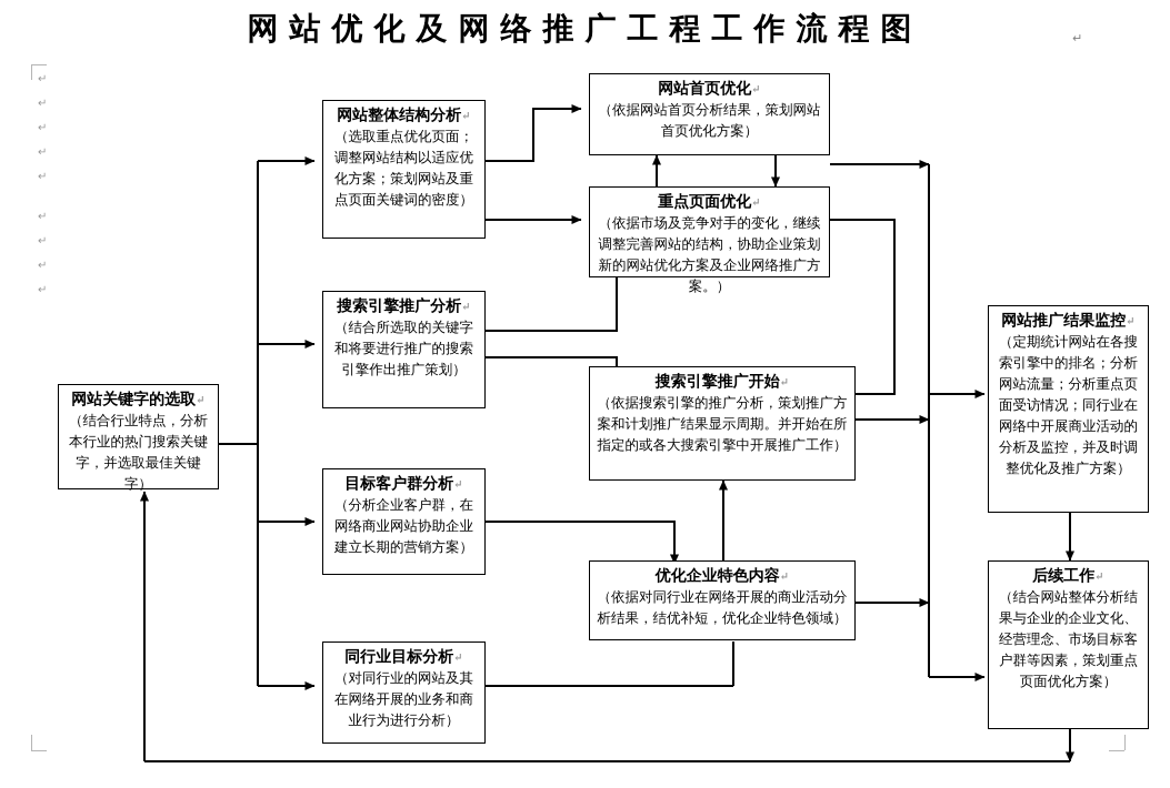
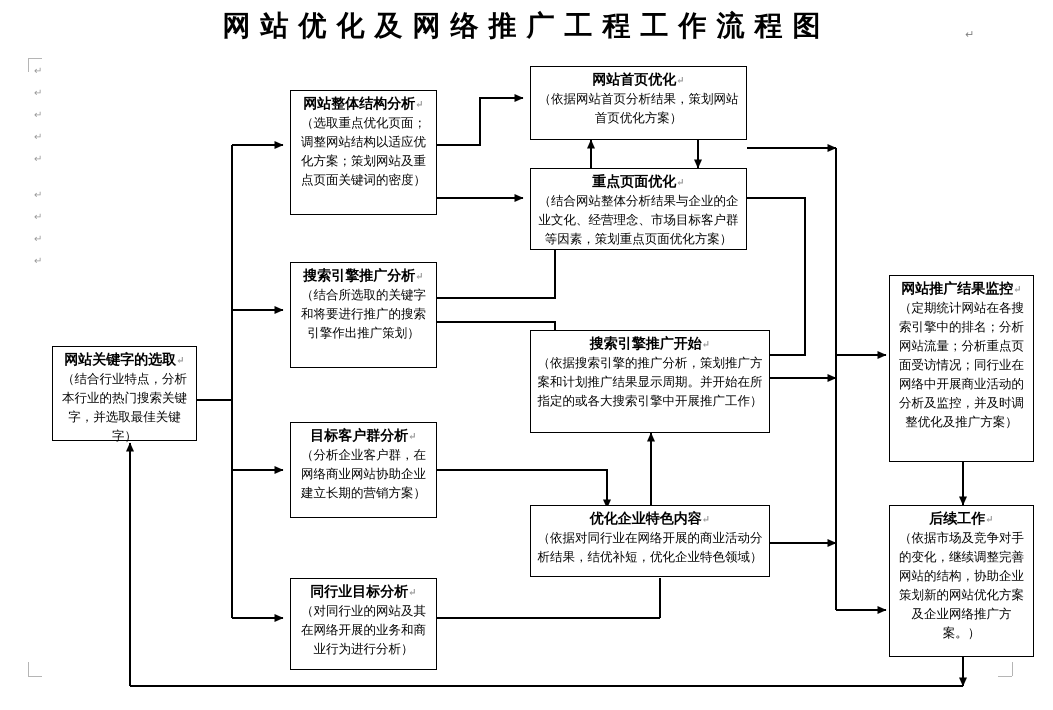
  网站优化及网络推广工程工作流程图
  ↵
  ↵
  ↵
  ↵
  ↵
  ↵
  ↵
  ↵
  ↵
  ↵
  网站关键字的选取↵
  （结合行业特点，分析本行业的热门搜索关键字，并选取最佳关键字）
  网站整体结构分析↵
  （选取重点优化页面；调整网站结构以适应优化方案；策划网站及重点页面关键词的密度）
  搜索引擎推广分析↵
  （结合所选取的关键字和将要进行推广的搜索引擎作出推广策划）
  目标客户群分析↵
  （分析企业客户群，在网络商业网站协助企业建立长期的营销方案）
  同行业目标分析↵
  （对同行业的网站及其在网络开展的业务和商业行为进行分析）
  网站首页优化↵
  （依据网站首页分析结果，策划网站首页优化方案）
  重点页面优化↵
- （依据市场及竞争对手的变化，继续调整完善网站的结构，协助企业策划新的网站优化方案及企业网络推广方案。）
+ （结合网站整体分析结果与企业的企业文化、经营理念、市场目标客户群等因素，策划重点页面优化方案）
  搜索引擎推广开始↵
  （依据搜索引擎的推广分析，策划推广方案和计划推广结果显示周期。并开始在所指定的或各大搜索引擎中开展推广工作）
  优化企业特色内容↵
  （依据对同行业在网络开展的商业活动分析结果，结优补短，优化企业特色领域）
  网站推广结果监控↵
  （定期统计网站在各搜索引擎中的排名；分析网站流量；分析重点页面受访情况；同行业在网络中开展商业活动的分析及监控，并及时调整优化及推广方案）
  后续工作↵
- （结合网站整体分析结果与企业的企业文化、经营理念、市场目标客户群等因素，策划重点页面优化方案）
+ （依据市场及竞争对手的变化，继续调整完善网站的结构，协助企业策划新的网站优化方案及企业网络推广方案。）
